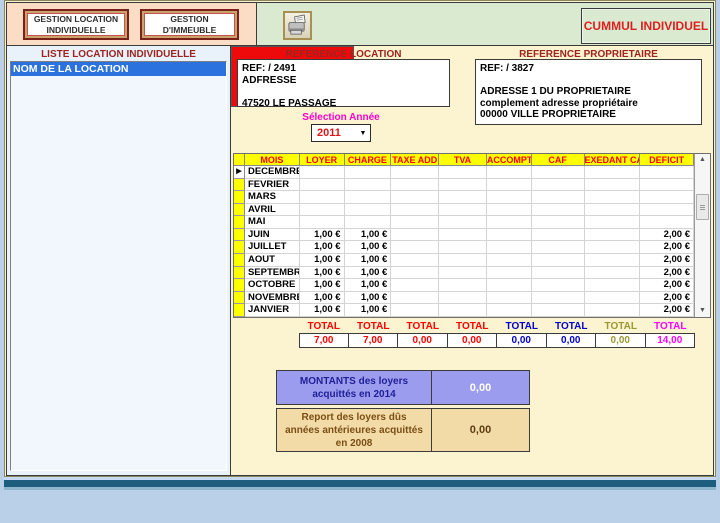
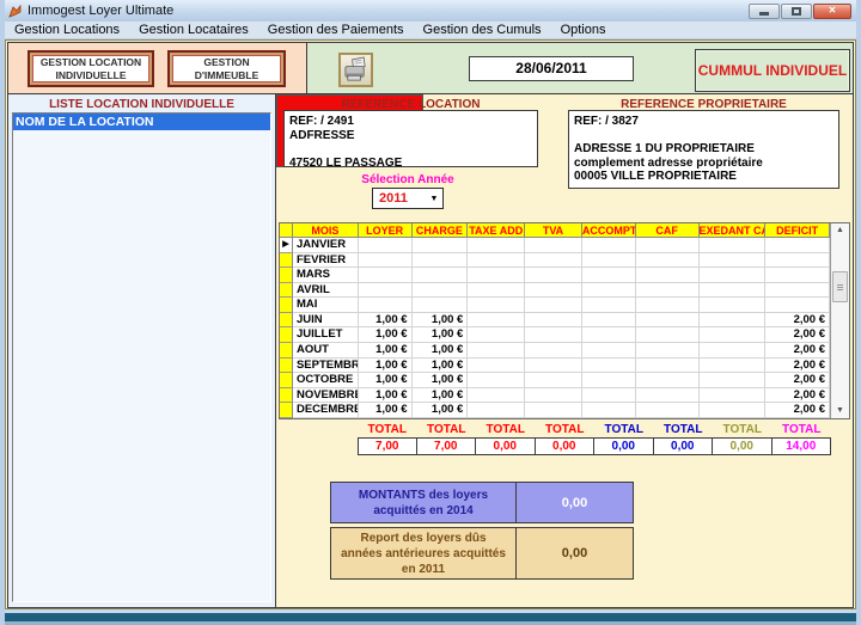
+ Immogest Loyer Ultimate
+ ✕
+ Gestion Locations
+ Gestion Locataires
+ Gestion des Paiements
+ Gestion des Cumuls
+ Options
  GESTION LOCATION INDIVIDUELLE
  GESTION D'IMMEUBLE
+ 28/06/2011
  CUMMUL INDIVIDUEL
  LISTE LOCATION INDIVIDUELLE
  NOM DE LA LOCATION
  REFERENCE LOCATION
  REF: / 2491
  ADFRESSE
  47520 LE PASSAGE
  REFERENCE PROPRIETAIRE
  REF: / 3827
  ADRESSE 1 DU PROPRIETAIRE
  complement adresse propriétaire
- 00000 VILLE PROPRIETAIRE
+ 00005 VILLE PROPRIETAIRE
  Sélection Année
  2011
  MOIS
  LOYER
  CHARGE
  TAXE ADD
  TVA
  ACCOMPT
  CAF
  EXEDANT C
  DEFICIT
- DECEMBRE
+ JANVIER
  FEVRIER
  MARS
  AVRIL
  MAI
  JUIN
  1,00 €
  1,00 €
  2,00 €
  JUILLET
  1,00 €
  1,00 €
  2,00 €
  AOUT
  1,00 €
  1,00 €
  2,00 €
  SEPTEMBR
  1,00 €
  1,00 €
  2,00 €
  OCTOBRE
  1,00 €
  1,00 €
  2,00 €
  NOVEMBRE
  1,00 €
  1,00 €
  2,00 €
- JANVIER
+ DECEMBRE
  1,00 €
  1,00 €
  2,00 €
  TOTAL
  7,00
  TOTAL
  7,00
  TOTAL
  0,00
  TOTAL
  0,00
  TOTAL
  0,00
  TOTAL
  0,00
  TOTAL
  0,00
  TOTAL
  14,00
  MONTANTS des loyers acquittés en 2014
  0,00
- Report des loyers dûs années antérieures acquittés en 2008
+ Report des loyers dûs années antérieures acquittés en 2011
  0,00
